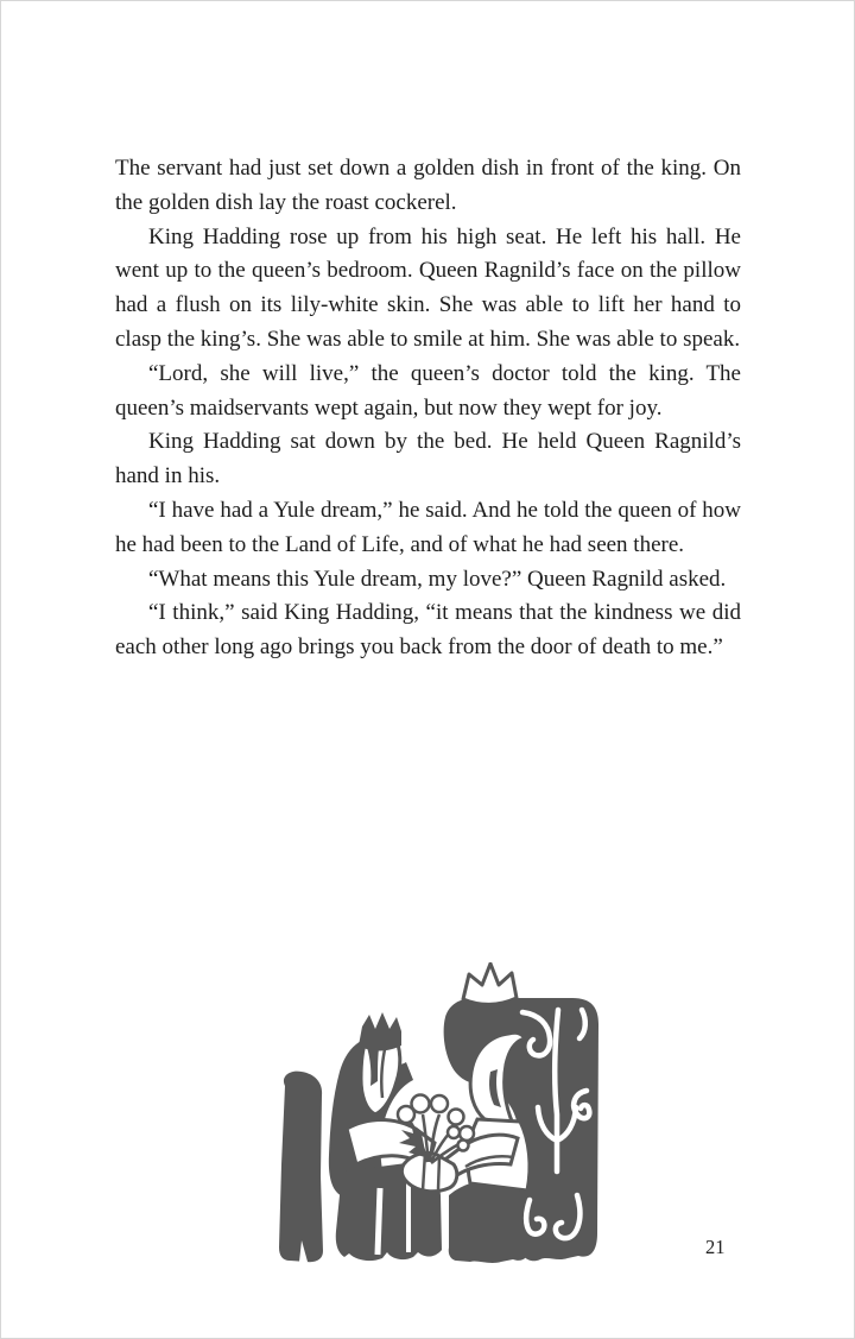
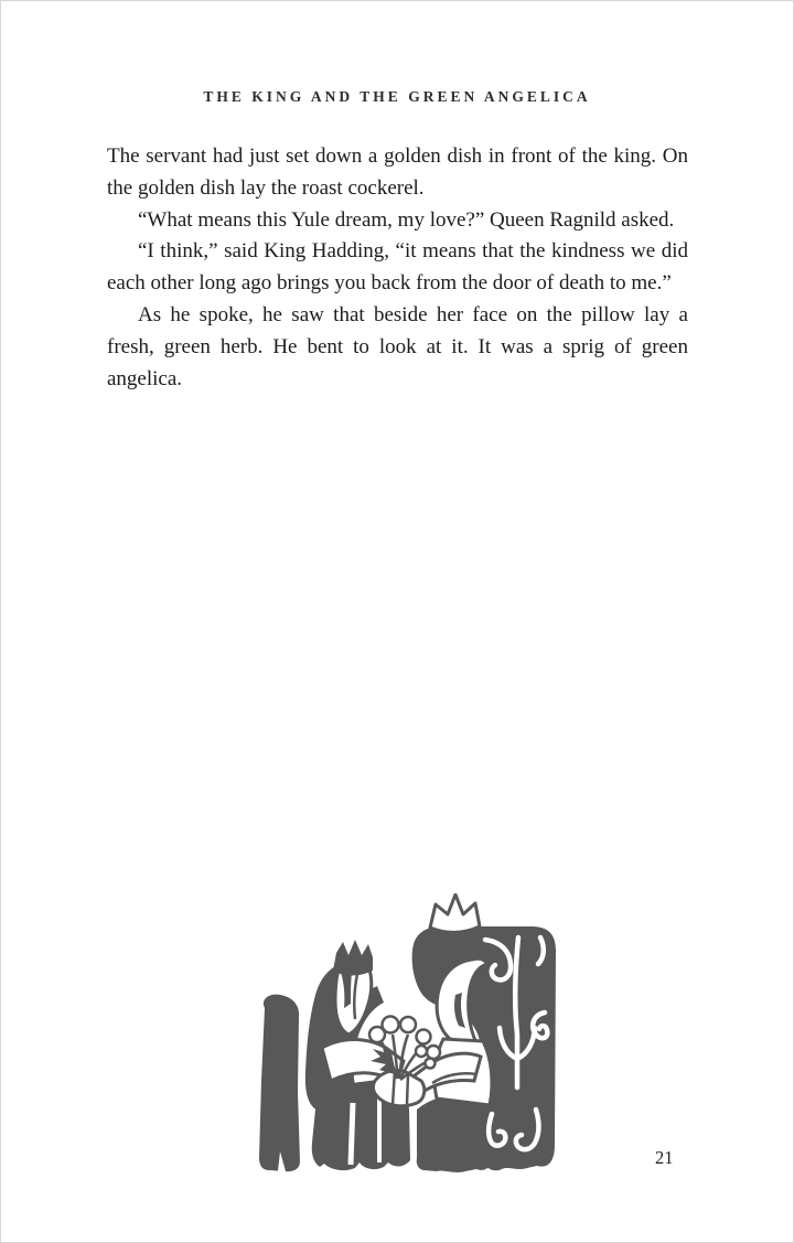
+ THE KING AND THE GREEN ANGELICA
  The servant had just set down a golden dish in front of the king. On the golden dish lay the roast cockerel.
- King Hadding rose up from his high seat. He left his hall. He went up to the queen’s bedroom. Queen Ragnild’s face on the pillow had a flush on its lily-white skin. She was able to lift her hand to clasp the king’s. She was able to smile at him. She was able to speak.
- “Lord, she will live,” the queen’s doctor told the king. The queen’s maidservants wept again, but now they wept for joy.
- King Hadding sat down by the bed. He held Queen Ragnild’s hand in his.
- “I have had a Yule dream,” he said. And he told the queen of how he had been to the Land of Life, and of what he had seen there.
  “What means this Yule dream, my love?” Queen Ragnild asked.
  “I think,” said King Hadding, “it means that the kindness we did each other long ago brings you back from the door of death to me.”
+ As he spoke, he saw that beside her face on the pillow lay a fresh, green herb. He bent to look at it. It was a sprig of green angelica.
  21
